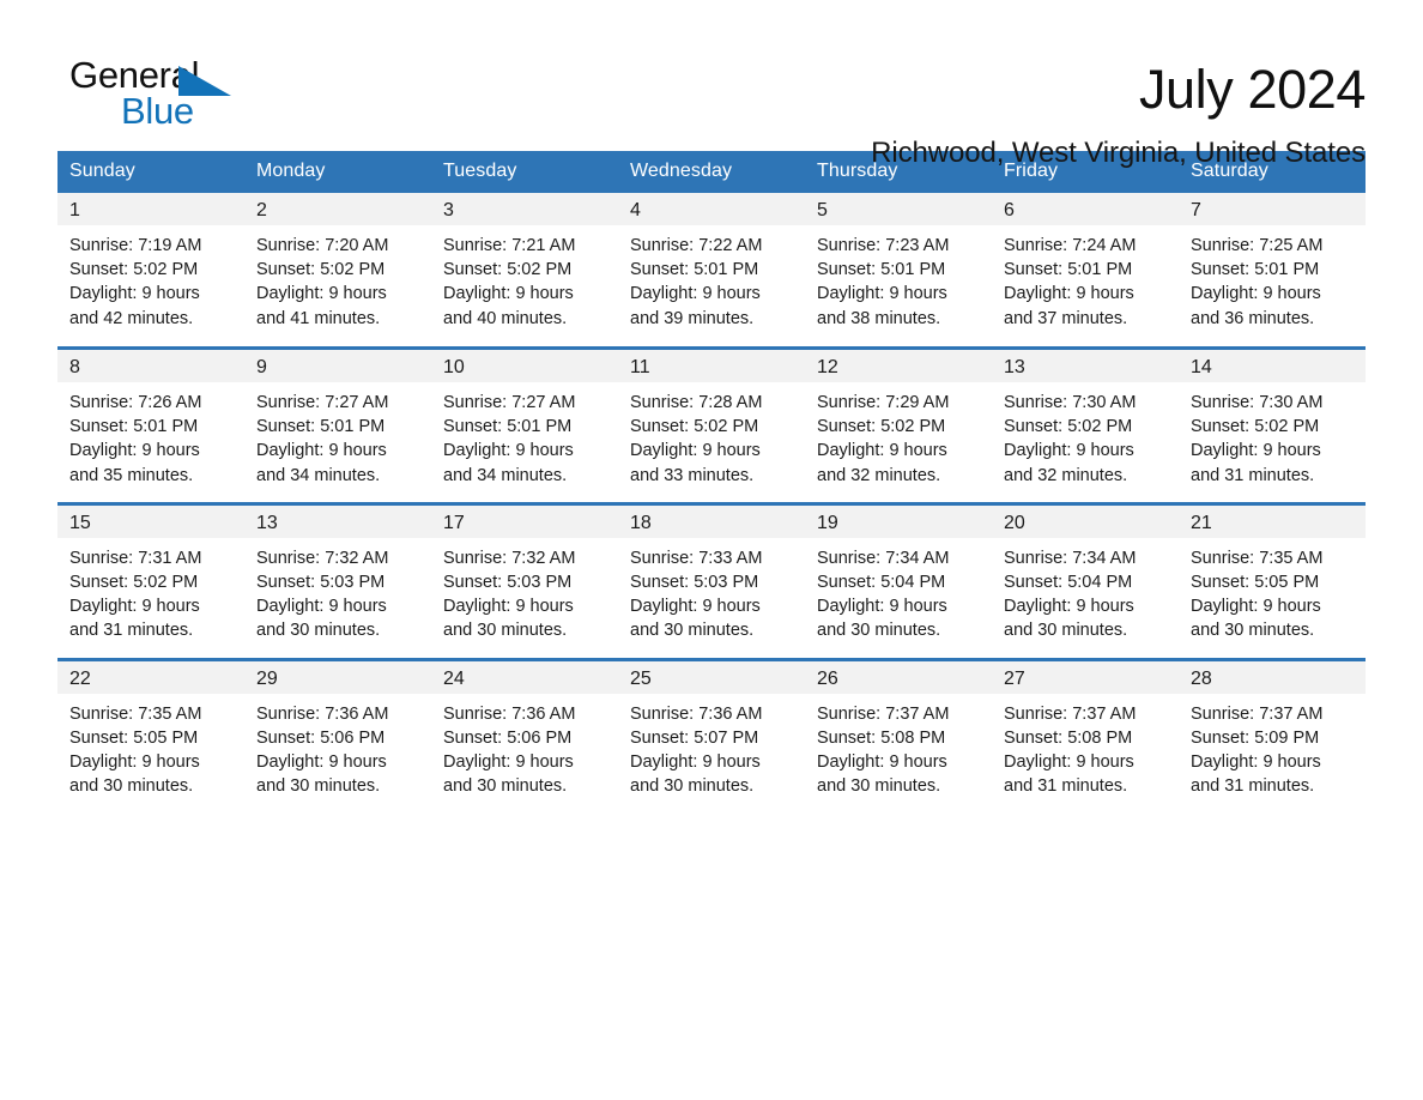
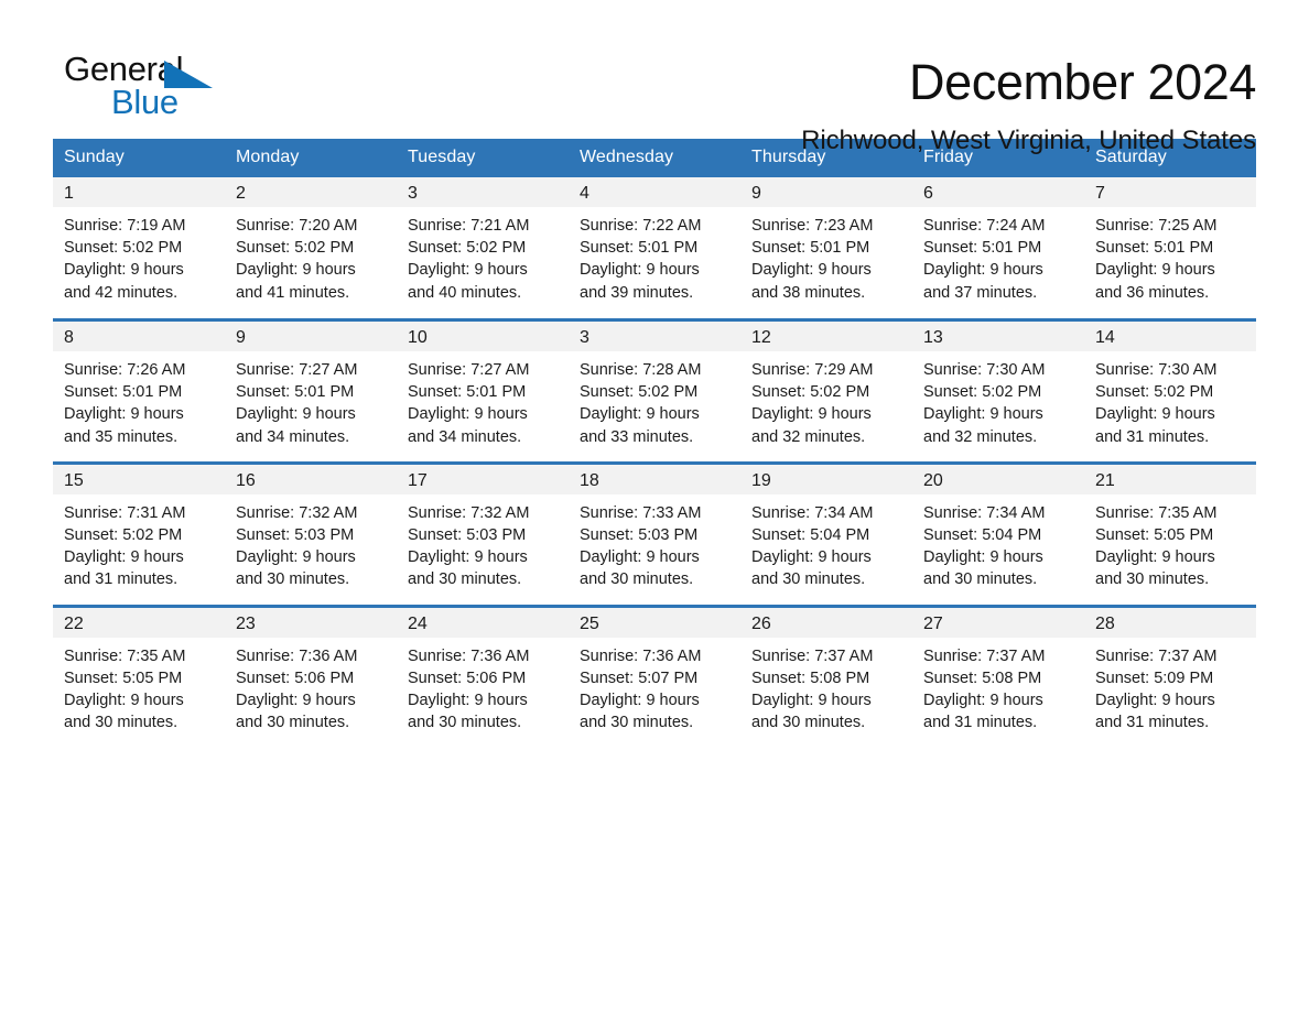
  General
  Blue
- July 2024
+ December 2024
  Richwood, West Virginia, United States
  Sunday	Monday	Tuesday	Wednesday	Thursday	Friday	Saturday
- 1Sunrise: 7:19 AMSunset: 5:02 PMDaylight: 9 hoursand 42 minutes.	2Sunrise: 7:20 AMSunset: 5:02 PMDaylight: 9 hoursand 41 minutes.	3Sunrise: 7:21 AMSunset: 5:02 PMDaylight: 9 hoursand 40 minutes.	4Sunrise: 7:22 AMSunset: 5:01 PMDaylight: 9 hoursand 39 minutes.	5Sunrise: 7:23 AMSunset: 5:01 PMDaylight: 9 hoursand 38 minutes.	6Sunrise: 7:24 AMSunset: 5:01 PMDaylight: 9 hoursand 37 minutes.	7Sunrise: 7:25 AMSunset: 5:01 PMDaylight: 9 hoursand 36 minutes.
+ 1Sunrise: 7:19 AMSunset: 5:02 PMDaylight: 9 hoursand 42 minutes.	2Sunrise: 7:20 AMSunset: 5:02 PMDaylight: 9 hoursand 41 minutes.	3Sunrise: 7:21 AMSunset: 5:02 PMDaylight: 9 hoursand 40 minutes.	4Sunrise: 7:22 AMSunset: 5:01 PMDaylight: 9 hoursand 39 minutes.	9Sunrise: 7:23 AMSunset: 5:01 PMDaylight: 9 hoursand 38 minutes.	6Sunrise: 7:24 AMSunset: 5:01 PMDaylight: 9 hoursand 37 minutes.	7Sunrise: 7:25 AMSunset: 5:01 PMDaylight: 9 hoursand 36 minutes.
- 8Sunrise: 7:26 AMSunset: 5:01 PMDaylight: 9 hoursand 35 minutes.	9Sunrise: 7:27 AMSunset: 5:01 PMDaylight: 9 hoursand 34 minutes.	10Sunrise: 7:27 AMSunset: 5:01 PMDaylight: 9 hoursand 34 minutes.	11Sunrise: 7:28 AMSunset: 5:02 PMDaylight: 9 hoursand 33 minutes.	12Sunrise: 7:29 AMSunset: 5:02 PMDaylight: 9 hoursand 32 minutes.	13Sunrise: 7:30 AMSunset: 5:02 PMDaylight: 9 hoursand 32 minutes.	14Sunrise: 7:30 AMSunset: 5:02 PMDaylight: 9 hoursand 31 minutes.
+ 8Sunrise: 7:26 AMSunset: 5:01 PMDaylight: 9 hoursand 35 minutes.	9Sunrise: 7:27 AMSunset: 5:01 PMDaylight: 9 hoursand 34 minutes.	10Sunrise: 7:27 AMSunset: 5:01 PMDaylight: 9 hoursand 34 minutes.	3Sunrise: 7:28 AMSunset: 5:02 PMDaylight: 9 hoursand 33 minutes.	12Sunrise: 7:29 AMSunset: 5:02 PMDaylight: 9 hoursand 32 minutes.	13Sunrise: 7:30 AMSunset: 5:02 PMDaylight: 9 hoursand 32 minutes.	14Sunrise: 7:30 AMSunset: 5:02 PMDaylight: 9 hoursand 31 minutes.
- 15Sunrise: 7:31 AMSunset: 5:02 PMDaylight: 9 hoursand 31 minutes.	13Sunrise: 7:32 AMSunset: 5:03 PMDaylight: 9 hoursand 30 minutes.	17Sunrise: 7:32 AMSunset: 5:03 PMDaylight: 9 hoursand 30 minutes.	18Sunrise: 7:33 AMSunset: 5:03 PMDaylight: 9 hoursand 30 minutes.	19Sunrise: 7:34 AMSunset: 5:04 PMDaylight: 9 hoursand 30 minutes.	20Sunrise: 7:34 AMSunset: 5:04 PMDaylight: 9 hoursand 30 minutes.	21Sunrise: 7:35 AMSunset: 5:05 PMDaylight: 9 hoursand 30 minutes.
+ 15Sunrise: 7:31 AMSunset: 5:02 PMDaylight: 9 hoursand 31 minutes.	16Sunrise: 7:32 AMSunset: 5:03 PMDaylight: 9 hoursand 30 minutes.	17Sunrise: 7:32 AMSunset: 5:03 PMDaylight: 9 hoursand 30 minutes.	18Sunrise: 7:33 AMSunset: 5:03 PMDaylight: 9 hoursand 30 minutes.	19Sunrise: 7:34 AMSunset: 5:04 PMDaylight: 9 hoursand 30 minutes.	20Sunrise: 7:34 AMSunset: 5:04 PMDaylight: 9 hoursand 30 minutes.	21Sunrise: 7:35 AMSunset: 5:05 PMDaylight: 9 hoursand 30 minutes.
- 22Sunrise: 7:35 AMSunset: 5:05 PMDaylight: 9 hoursand 30 minutes.	29Sunrise: 7:36 AMSunset: 5:06 PMDaylight: 9 hoursand 30 minutes.	24Sunrise: 7:36 AMSunset: 5:06 PMDaylight: 9 hoursand 30 minutes.	25Sunrise: 7:36 AMSunset: 5:07 PMDaylight: 9 hoursand 30 minutes.	26Sunrise: 7:37 AMSunset: 5:08 PMDaylight: 9 hoursand 30 minutes.	27Sunrise: 7:37 AMSunset: 5:08 PMDaylight: 9 hoursand 31 minutes.	28Sunrise: 7:37 AMSunset: 5:09 PMDaylight: 9 hoursand 31 minutes.
+ 22Sunrise: 7:35 AMSunset: 5:05 PMDaylight: 9 hoursand 30 minutes.	23Sunrise: 7:36 AMSunset: 5:06 PMDaylight: 9 hoursand 30 minutes.	24Sunrise: 7:36 AMSunset: 5:06 PMDaylight: 9 hoursand 30 minutes.	25Sunrise: 7:36 AMSunset: 5:07 PMDaylight: 9 hoursand 30 minutes.	26Sunrise: 7:37 AMSunset: 5:08 PMDaylight: 9 hoursand 30 minutes.	27Sunrise: 7:37 AMSunset: 5:08 PMDaylight: 9 hoursand 31 minutes.	28Sunrise: 7:37 AMSunset: 5:09 PMDaylight: 9 hoursand 31 minutes.
